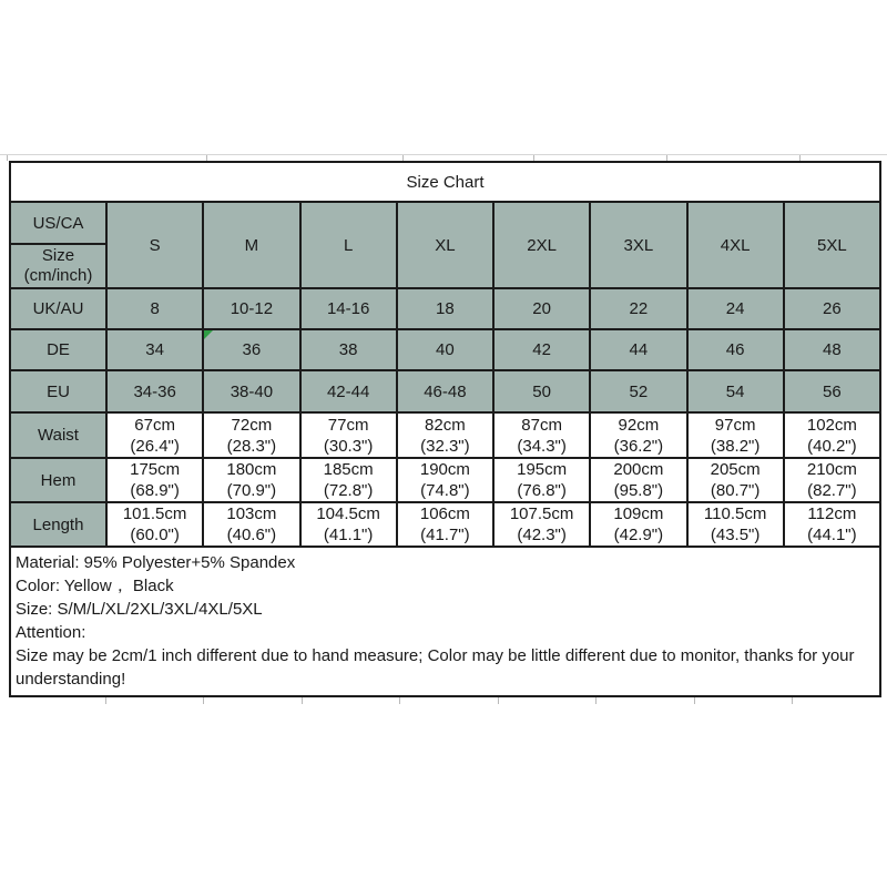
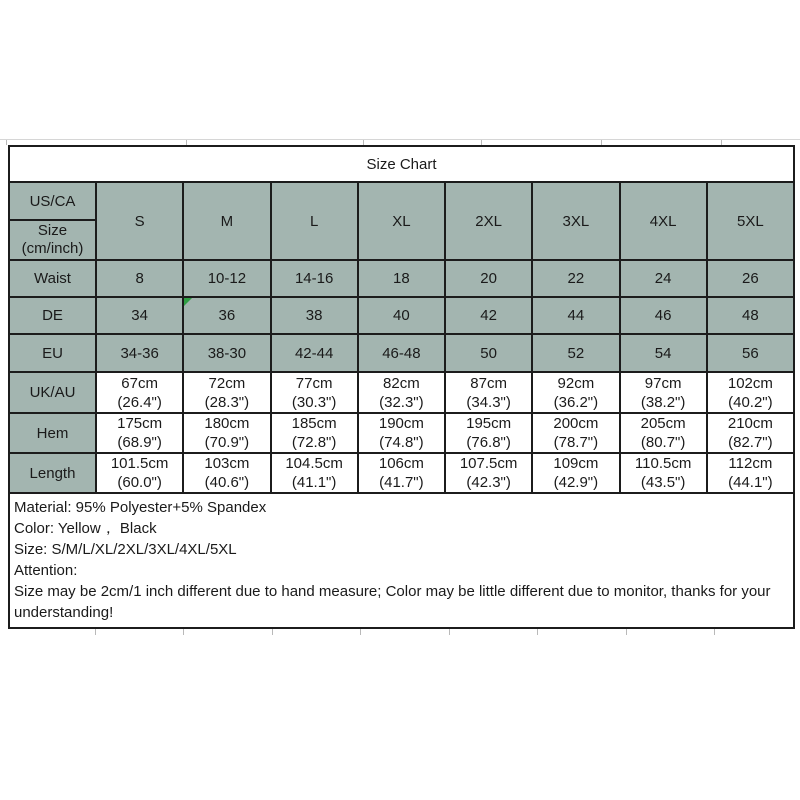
  Size Chart
  US/CA	S	M	L	XL	2XL	3XL	4XL	5XL
  Size(cm/inch)
- UK/AU	8	10-12	14-16	18	20	22	24	26
+ Waist	8	10-12	14-16	18	20	22	24	26
  DE	34	36	38	40	42	44	46	48
- EU	34-36	38-40	42-44	46-48	50	52	54	56
+ EU	34-36	38-30	42-44	46-48	50	52	54	56
- Waist	67cm(26.4")	72cm(28.3")	77cm(30.3")	82cm(32.3")	87cm(34.3")	92cm(36.2")	97cm(38.2")	102cm(40.2")
+ UK/AU	67cm(26.4")	72cm(28.3")	77cm(30.3")	82cm(32.3")	87cm(34.3")	92cm(36.2")	97cm(38.2")	102cm(40.2")
- Hem	175cm(68.9")	180cm(70.9")	185cm(72.8")	190cm(74.8")	195cm(76.8")	200cm(95.8")	205cm(80.7")	210cm(82.7")
+ Hem	175cm(68.9")	180cm(70.9")	185cm(72.8")	190cm(74.8")	195cm(76.8")	200cm(78.7")	205cm(80.7")	210cm(82.7")
  Length	101.5cm(60.0")	103cm(40.6")	104.5cm(41.1")	106cm(41.7")	107.5cm(42.3")	109cm(42.9")	110.5cm(43.5")	112cm(44.1")
  Material: 95% Polyester+5% Spandex
  Color: Yellow， Black
  Size: S/M/L/XL/2XL/3XL/4XL/5XL
  Attention:
  Size may be 2cm/1 inch different due to hand measure; Color may be little different due to monitor, thanks for your understanding!
